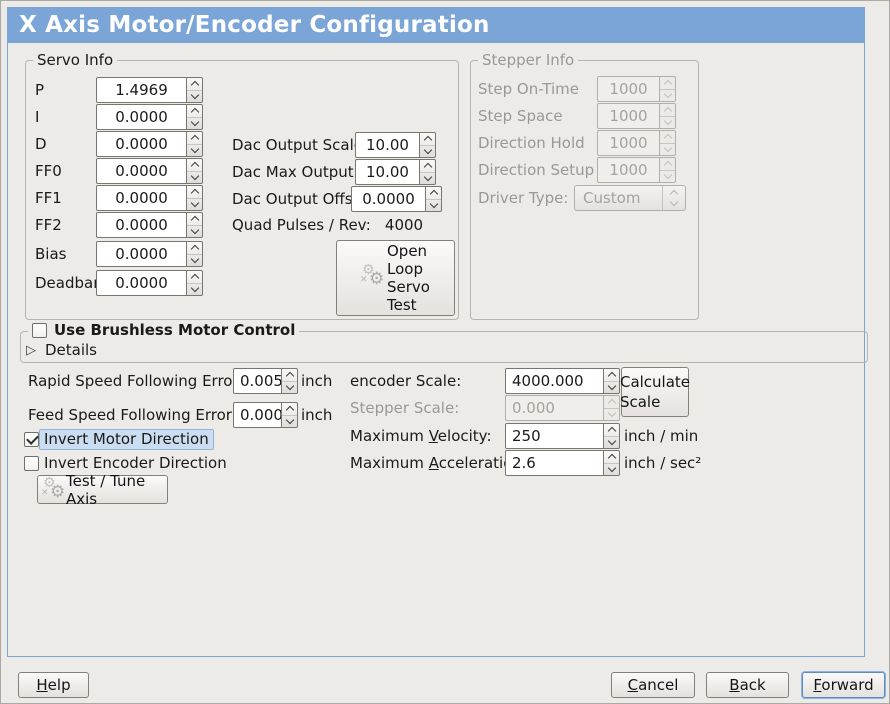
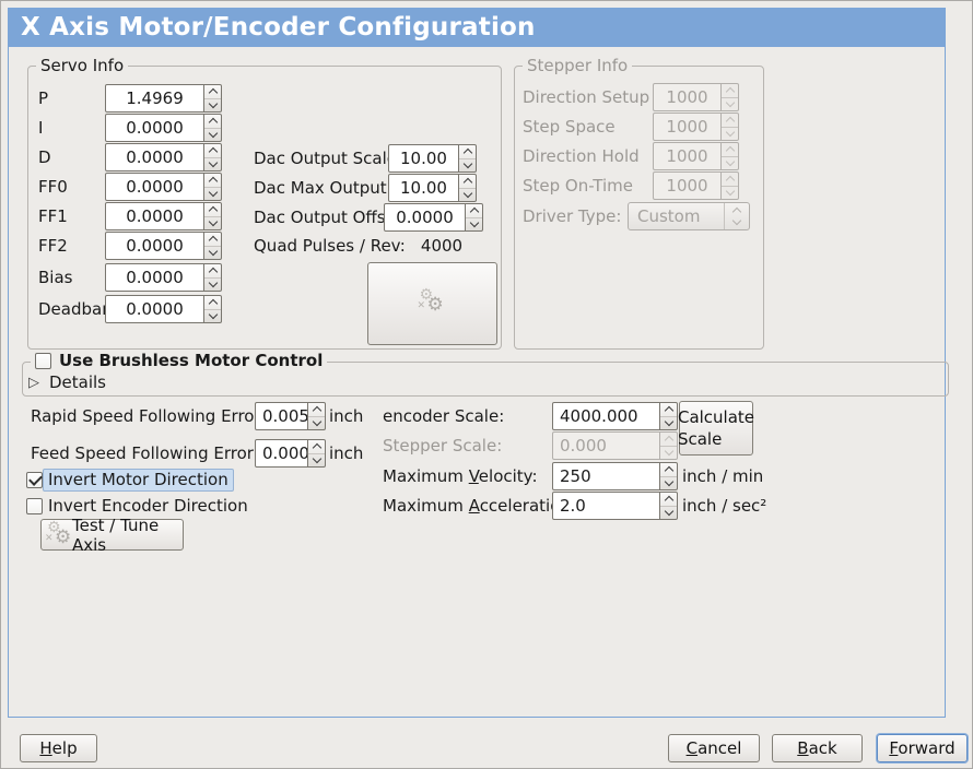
  X Axis Motor/Encoder Configuration
  Servo Info
  P
  I
  D
  FF0
  FF1
  FF2
  Bias
  Deadba
  1.4969
  0.0000
  0.0000
  0.0000
  0.0000
  0.0000
  0.0000
  0.0000
  Dac Output Scal
  Dac Max Output
  Dac Output Offs
  Quad Pulses / Rev:
  4000
  10.00
  10.00
  0.0000
  ⚙
  ⚙
  ✕
- Open
- Loop
- Servo
- Test
  Stepper Info
- Step On-Time
+ Direction Setup
  Step Space
  Direction Hold
- Direction Setup
+ Step On-Time
  Driver Type:
  1000
  1000
  1000
  1000
  Custom
  Use Brushless Motor Control
  ▷
  Details
  Rapid Speed Following Erro
  0.005
  inch
  Feed Speed Following Error
  0.000
  inch
  encoder Scale:
  4000.000
  Stepper Scale:
  0.000
  Calculate
  Scale
  Maximum Velocity:
  250
  inch / min
  Maximum Accelerati
- 2.6
+ 2.0
  inch / sec²
  Invert Motor Direction
  Invert Encoder Direction
  ⚙
  ⚙
  ✕
  Test / Tune Axis
  Help
  Cancel
  Back
  Forward
